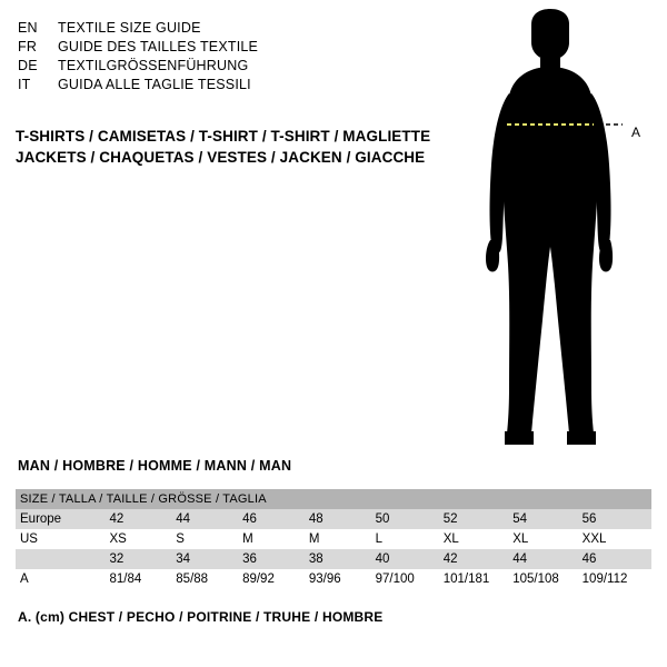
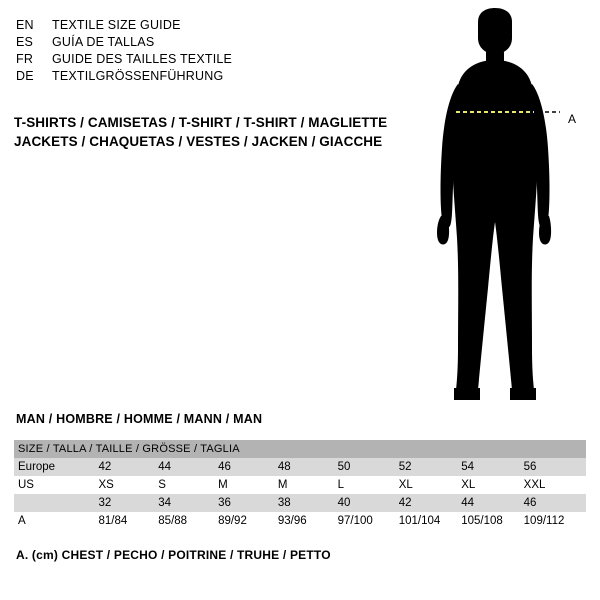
  EN
  TEXTILE SIZE GUIDE
+ ES
+ GUÍA DE TALLAS
  FR
  GUIDE DES TAILLES TEXTILE
  DE
  TEXTILGRÖSSENFÜHRUNG
- IT
- GUIDA ALLE TAGLIE TESSILI
  T-SHIRTS / CAMISETAS / T-SHIRT / T-SHIRT / MAGLIETTE
  JACKETS / CHAQUETAS / VESTES / JACKEN / GIACCHE
  A
  MAN / HOMBRE / HOMME / MANN / MAN
  SIZE / TALLA / TAILLE / GRÖSSE / TAGLIA
  Europe	42	44	46	48	50	52	54	56
  US	XS	S	M	M	L	XL	XL	XXL
  	32	34	36	38	40	42	44	46
- A	81/84	85/88	89/92	93/96	97/100	101/181	105/108	109/112
+ A	81/84	85/88	89/92	93/96	97/100	101/104	105/108	109/112
- A. (cm) CHEST / PECHO / POITRINE / TRUHE / HOMBRE
+ A. (cm) CHEST / PECHO / POITRINE / TRUHE / PETTO
